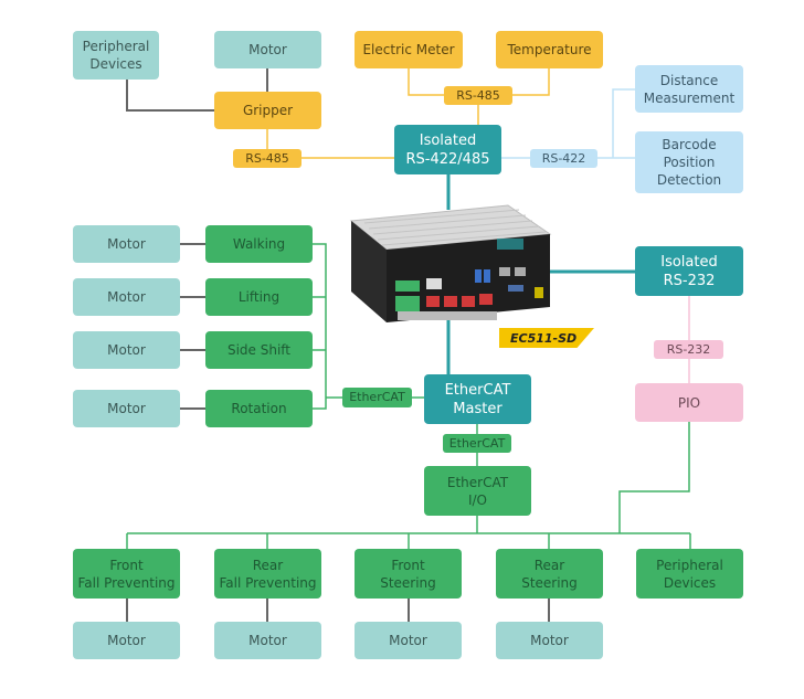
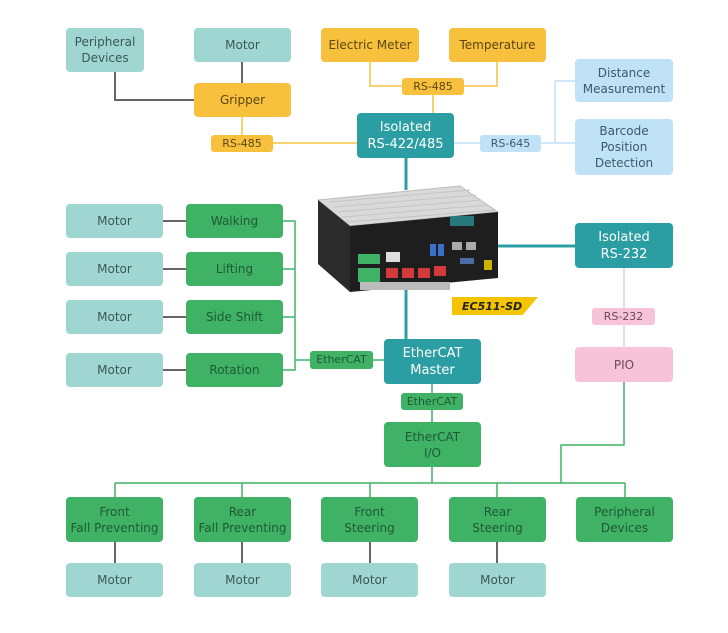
  Peripheral
  Devices
  Motor
  Gripper
  RS-485
  Electric Meter
  Temperature
  RS-485
  Isolated
  RS-422/485
- RS-422
+ RS-645
  Distance
  Measurement
  Barcode
  Position
  Detection
  Motor
  Walking
  Motor
  Lifting
  Motor
  Side Shift
  Motor
  Rotation
  EtherCAT
  EC511-SD
  EtherCAT
  Master
  EtherCAT
  EtherCAT
  I/O
  Isolated
  RS-232
  RS-232
  PIO
  Front
  Fall Preventing
  Rear
  Fall Preventing
  Front
  Steering
  Rear
  Steering
  Peripheral
  Devices
  Motor
  Motor
  Motor
  Motor
